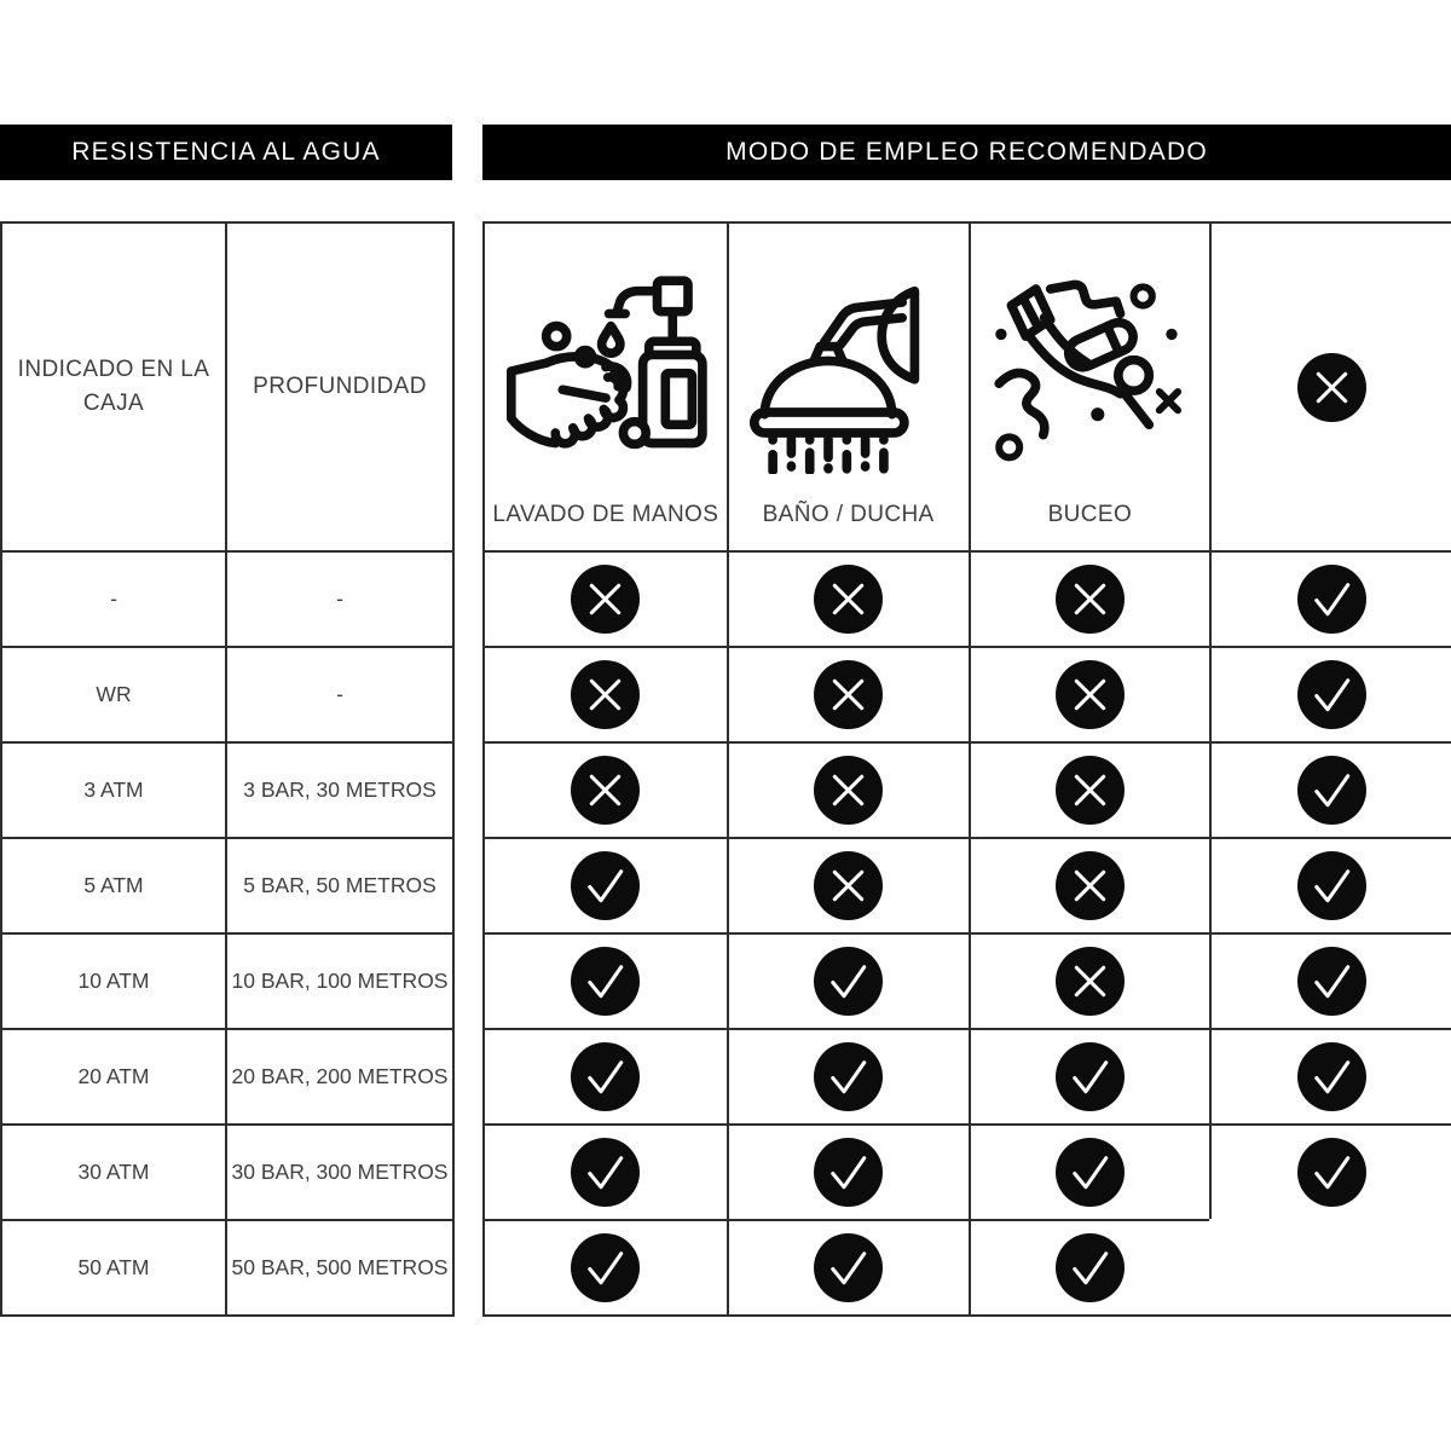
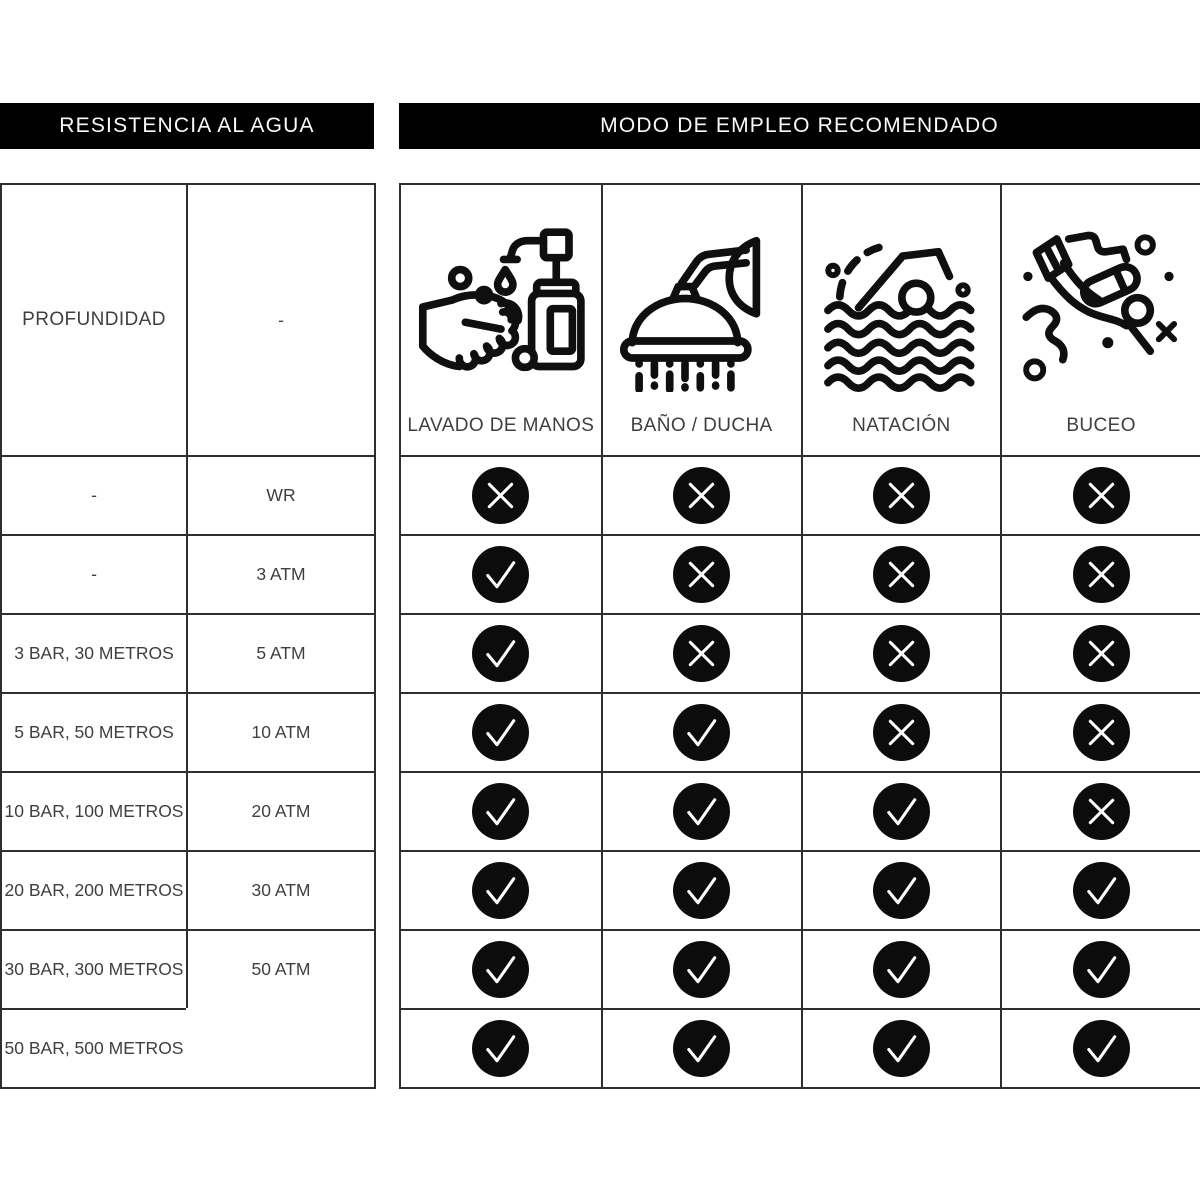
  RESISTENCIA AL AGUA
  MODO DE EMPLEO RECOMENDADO
- INDICADO EN LA CAJA
  PROFUNDIDAD
  -
  -
  WR
  -
  3 ATM
  3 BAR, 30 METROS
  5 ATM
  5 BAR, 50 METROS
  10 ATM
  10 BAR, 100 METROS
  20 ATM
  20 BAR, 200 METROS
  30 ATM
  30 BAR, 300 METROS
  50 ATM
  50 BAR, 500 METROS
  LAVADO DE MANOS
  BAÑO / DUCHA
+ NATACIÓN
  BUCEO
